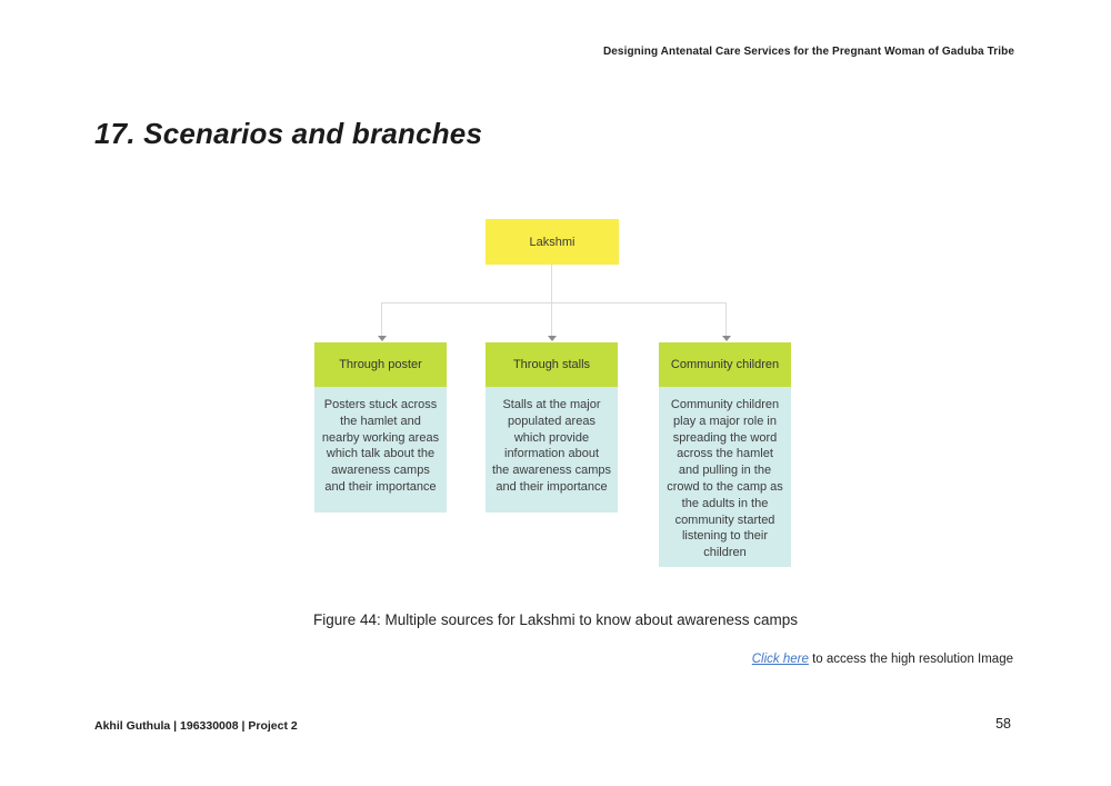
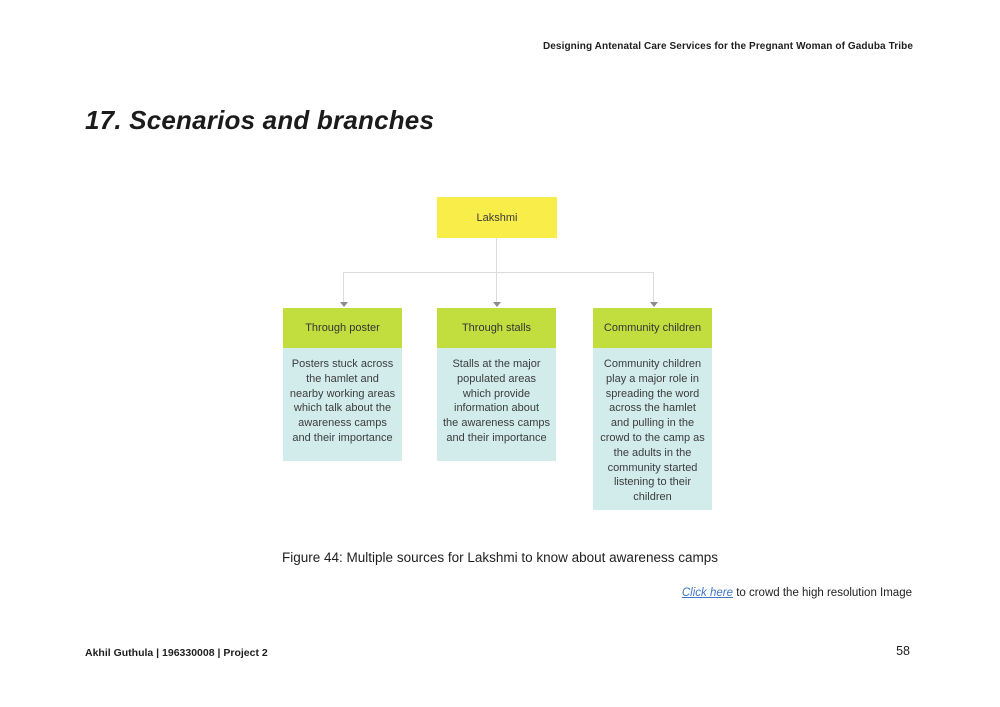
  Designing Antenatal Care Services for the Pregnant Woman of Gaduba Tribe
  17. Scenarios and branches
  Lakshmi
  Through poster
  Posters stuck across
  the hamlet and
  nearby working areas
  which talk about the
  awareness camps
  and their importance
  Through stalls
  Stalls at the major
  populated areas
  which provide
  information about
  the awareness camps
  and their importance
  Community children
  Community children
  play a major role in
  spreading the word
  across the hamlet
  and pulling in the
  crowd to the camp as
  the adults in the
  community started
  listening to their
  children
  Figure 44: Multiple sources for Lakshmi to know about awareness camps
- Click here to access the high resolution Image
+ Click here to crowd the high resolution Image
  Akhil Guthula | 196330008 | Project 2
  58
